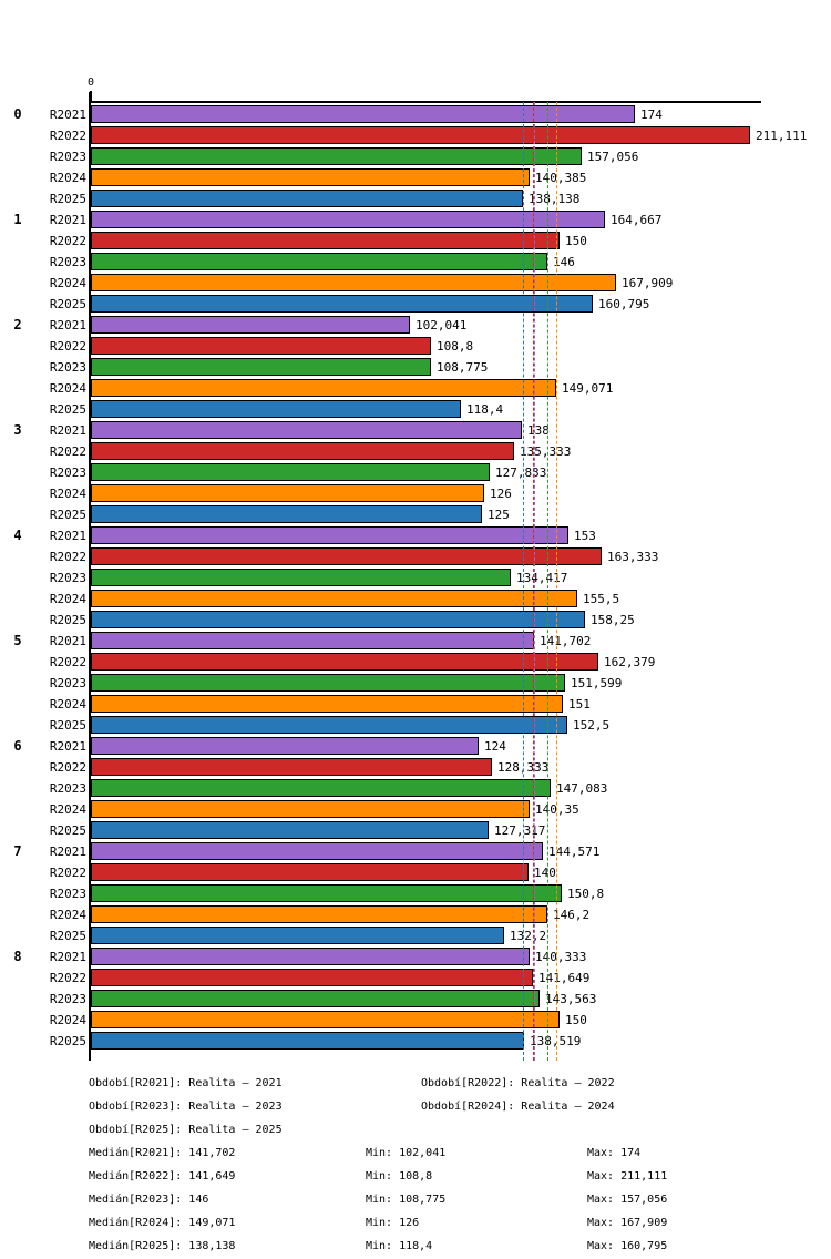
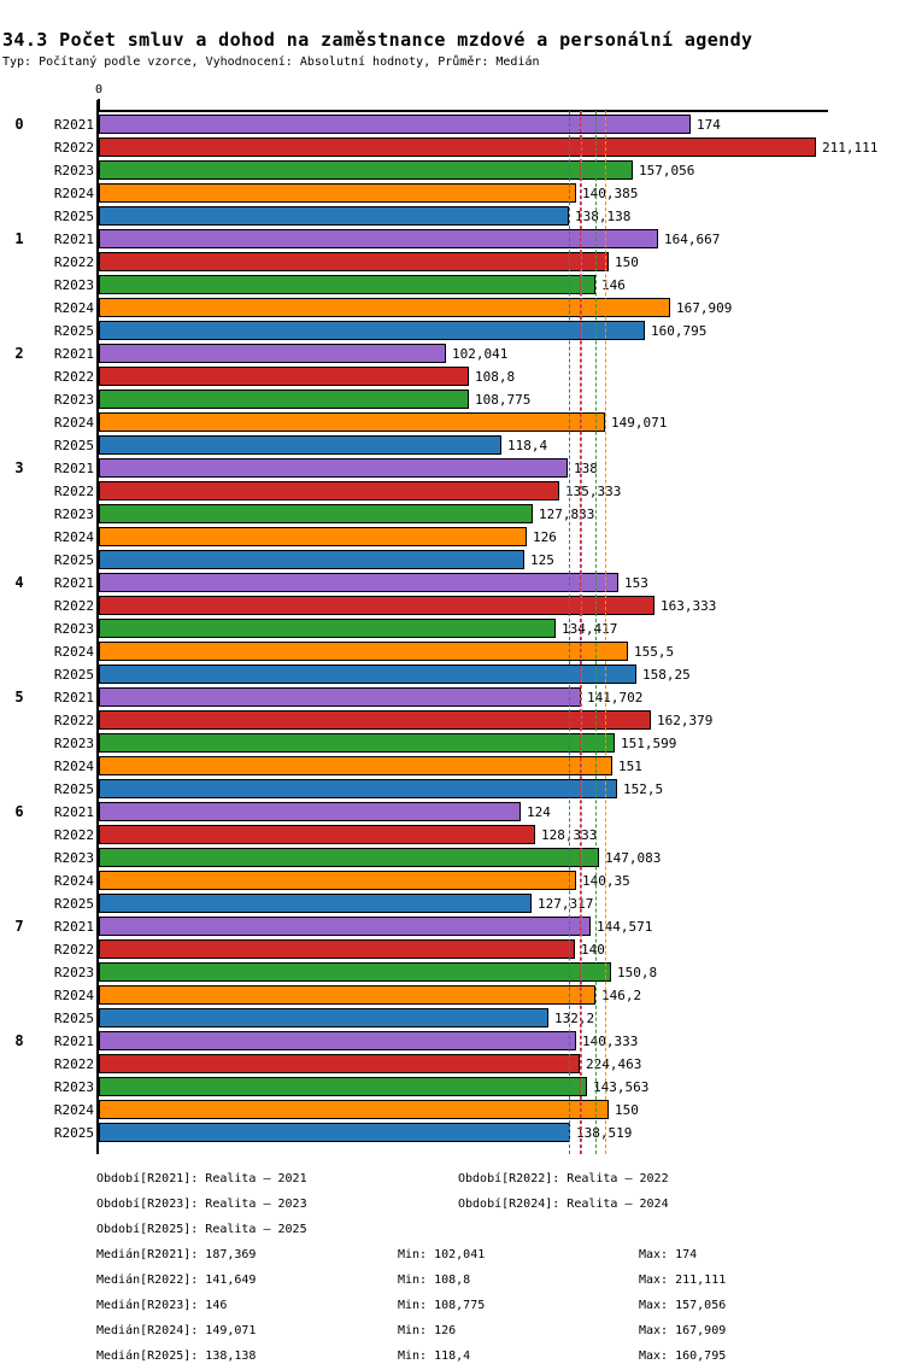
+ 34.3 Počet smluv a dohod na zaměstnance mzdové a personální agendy
+ Typ: Počítaný podle vzorce, Vyhodnocení: Absolutní hodnoty, Průměr: Medián
  0
  0
  R2021
  174
  R2022
  211,111
  R2023
  157,056
  R2024
  140,385
  R2025
  138,138
  1
  R2021
  164,667
  R2022
  150
  R2023
  146
  R2024
  167,909
  R2025
  160,795
  2
  R2021
  102,041
  R2022
  108,8
  R2023
  108,775
  R2024
  149,071
  R2025
  118,4
  3
  R2021
  138
  R2022
  135,333
  R2023
  127,833
  R2024
  126
  R2025
  125
  4
  R2021
  153
  R2022
  163,333
  R2023
  134,417
  R2024
  155,5
  R2025
  158,25
  5
  R2021
  141,702
  R2022
  162,379
  R2023
  151,599
  R2024
  151
  R2025
  152,5
  6
  R2021
  124
  R2022
  128,333
  R2023
  147,083
  R2024
  140,35
  R2025
  127,317
  7
  R2021
  144,571
  R2022
  140
  R2023
  150,8
  R2024
  146,2
  R2025
  132,2
  8
  R2021
  140,333
  R2022
- 141,649
+ 224,463
  R2023
  143,563
  R2024
  150
  R2025
  138,519
  Období[R2021]: Realita – 2021
  Období[R2022]: Realita – 2022
  Období[R2023]: Realita – 2023
  Období[R2024]: Realita – 2024
  Období[R2025]: Realita – 2025
- Medián[R2021]: 141,702
+ Medián[R2021]: 187,369
  Min: 102,041
  Max: 174
  Medián[R2022]: 141,649
  Min: 108,8
  Max: 211,111
  Medián[R2023]: 146
  Min: 108,775
  Max: 157,056
  Medián[R2024]: 149,071
  Min: 126
  Max: 167,909
  Medián[R2025]: 138,138
  Min: 118,4
  Max: 160,795
